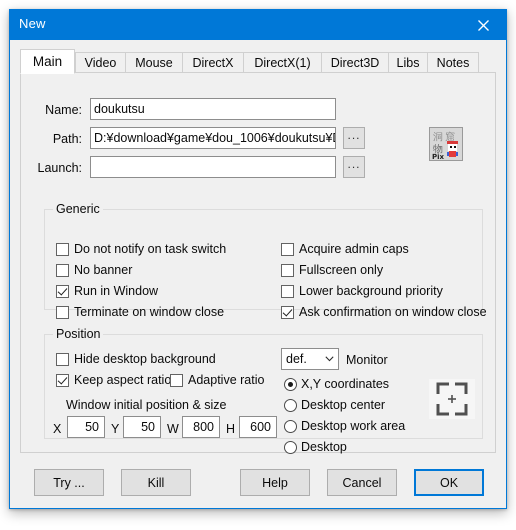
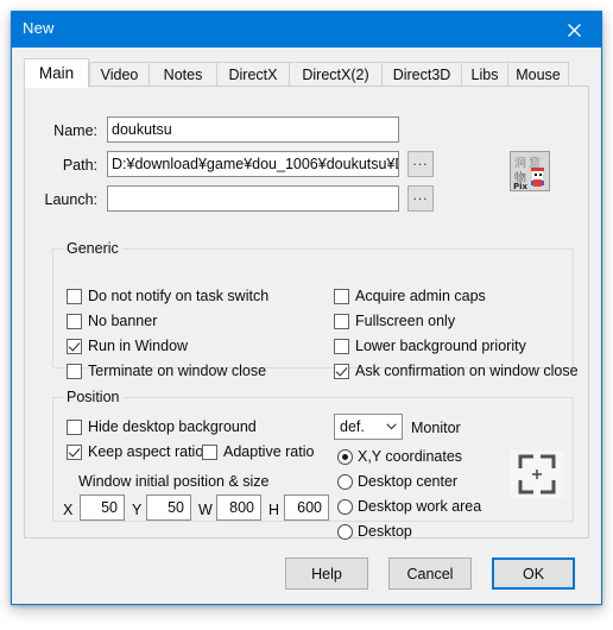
  New
  Main
  Video
- Mouse
+ Notes
  DirectX
- DirectX(1)
+ DirectX(2)
  Direct3D
  Libs
- Notes
+ Mouse
  Name:
  doukutsu
  Path:
  D:¥download¥game¥dou_1006¥doukutsu¥
  ...
  Launch:
  ...
  洞
  窟
  物
  Pix
  Generic
  Do not notify on task switch
  No banner
  Run in Window
  Terminate on window close
  Acquire admin caps
  Fullscreen only
  Lower background priority
  Ask confirmation on window close
  Position
  Hide desktop background
  Keep aspect ratio
  Adaptive ratio
  Window initial position & size
  X
  50
  Y
  50
  W
  800
  H
  600
  def.
  Monitor
  X,Y coordinates
  Desktop center
  Desktop work area
  Desktop
- Try ...
- Kill
  Help
  Cancel
  OK
